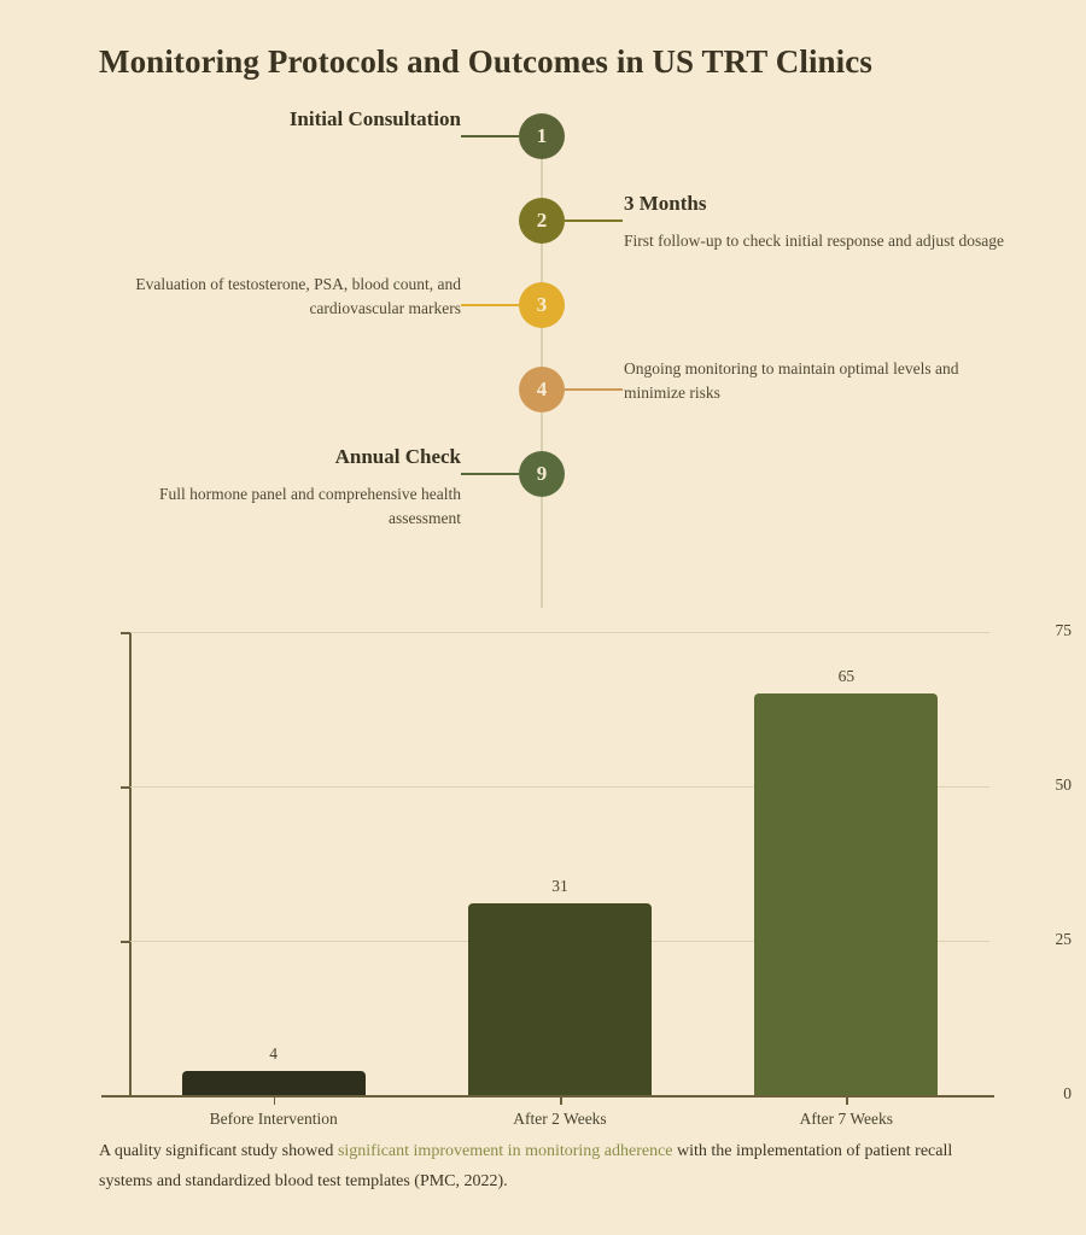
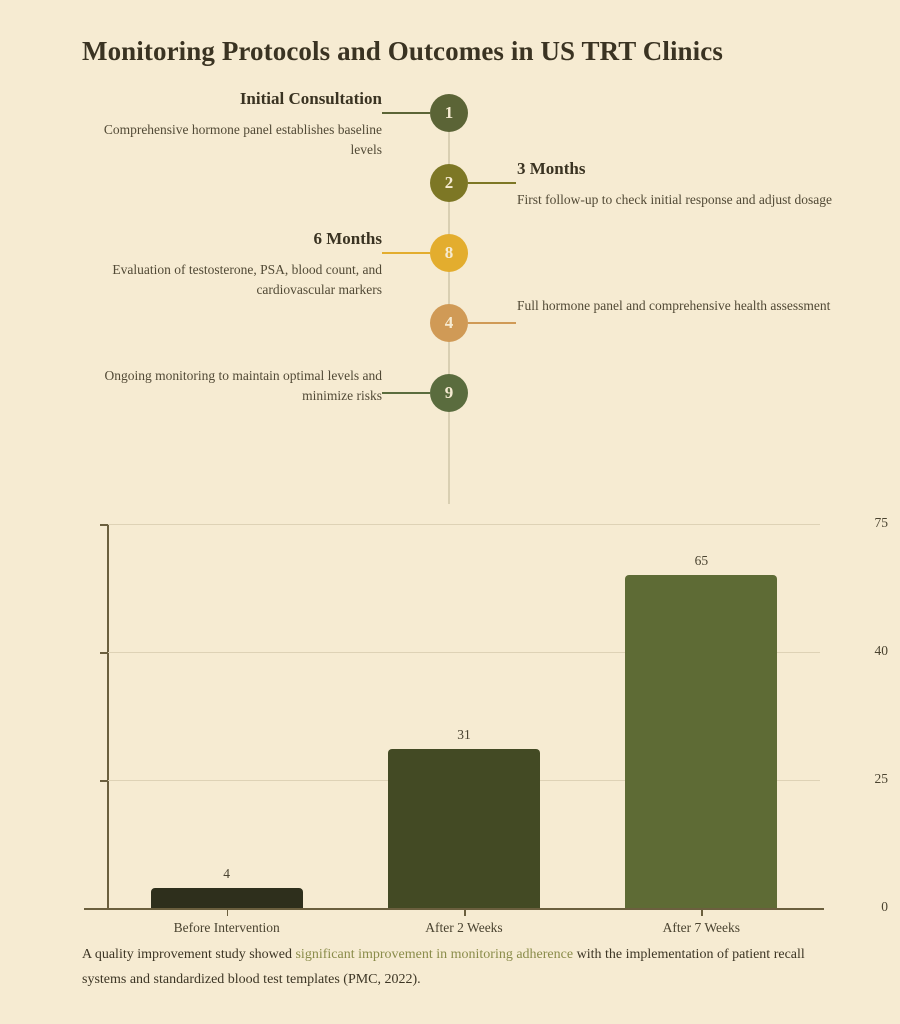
  Monitoring Protocols and Outcomes in US TRT Clinics
  1
  Initial Consultation
+ Comprehensive hormone panel establishes baseline levels
  2
  3 Months
  First follow-up to check initial response and adjust dosage
- 3
+ 8
+ 6 Months
  Evaluation of testosterone, PSA, blood count, and cardiovascular markers
  4
- Ongoing monitoring to maintain optimal levels and minimize risks
+ Full hormone panel and comprehensive health assessment
  9
- Annual Check
- Full hormone panel and comprehensive health assessment
+ Ongoing monitoring to maintain optimal levels and minimize risks
  0
  25
- 50
+ 40
  75
  4
  31
  65
  Before Intervention
  After 2 Weeks
  After 7 Weeks
- A quality significant study showed significant improvement in monitoring adherence with the implementation of patient recall systems and standardized blood test templates (PMC, 2022).
+ A quality improvement study showed significant improvement in monitoring adherence with the implementation of patient recall systems and standardized blood test templates (PMC, 2022).
